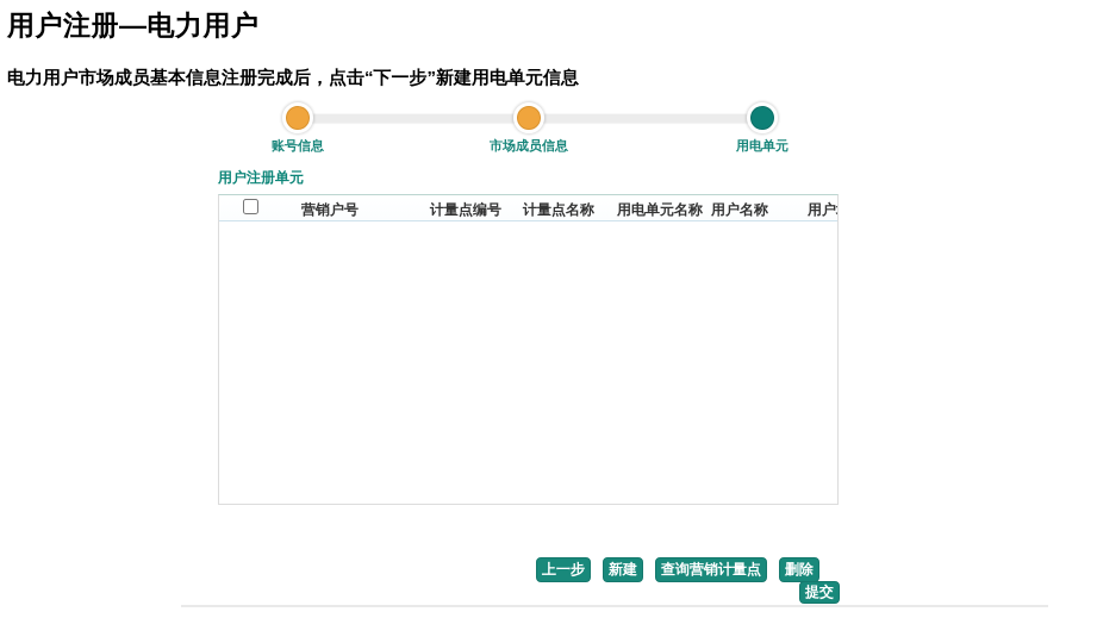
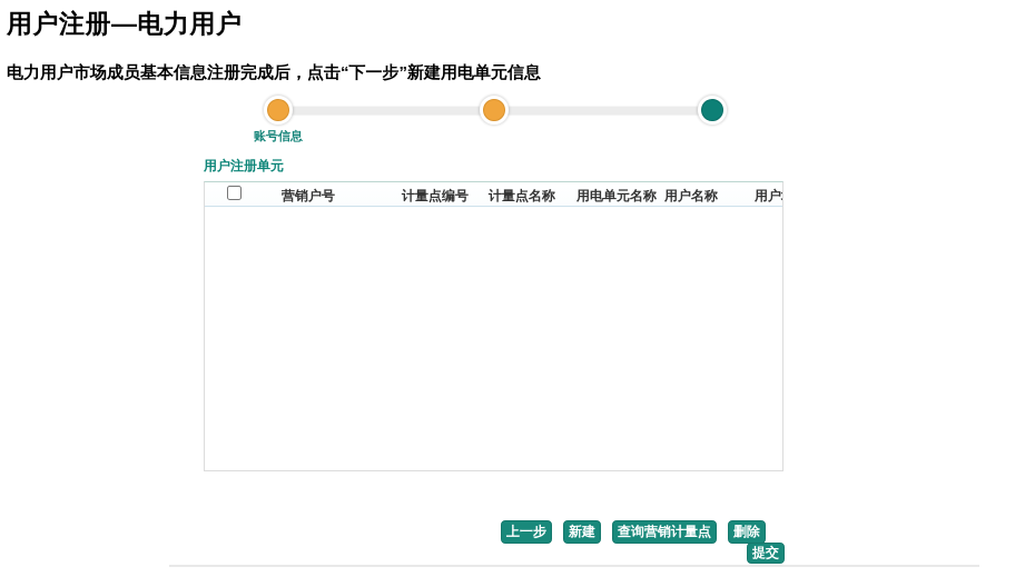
  用户注册—电力用户
  电力用户市场成员基本信息注册完成后，点击“下一步”新建用电单元信息
  账号信息
- 市场成员信息
- 用电单元
  用户注册单元
  营销户号
  计量点编号
  计量点名称
  用电单元名称
  用户名称
  上一步
  新建
  查询营销计量点
  删除
  提交
